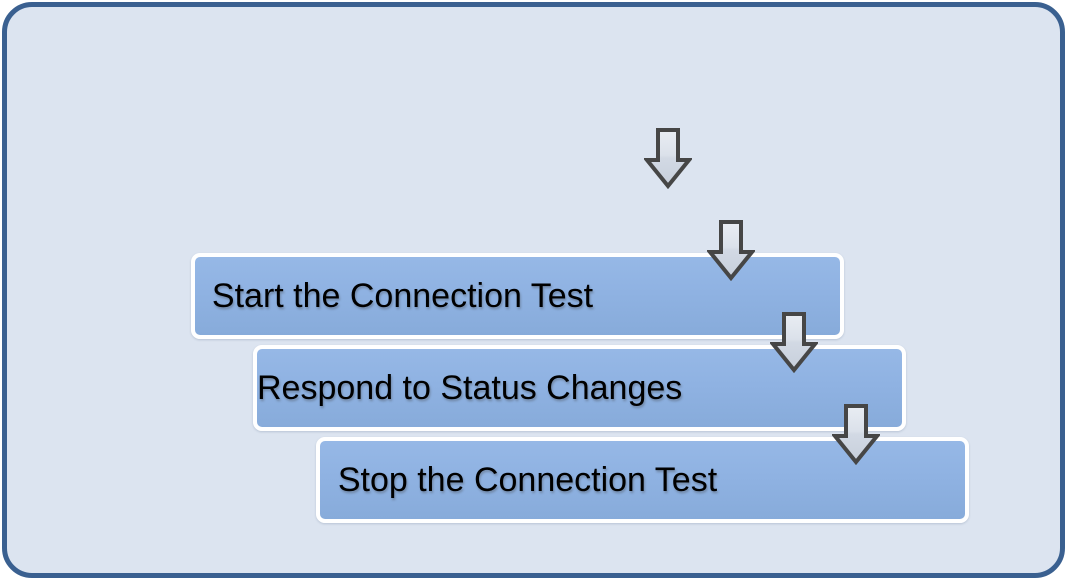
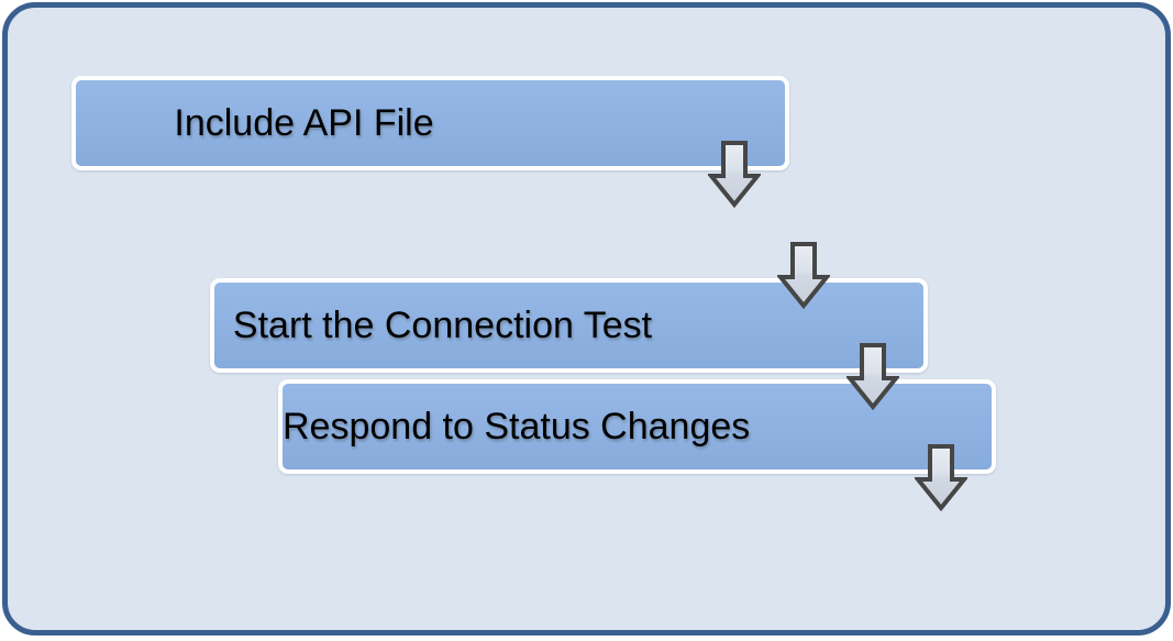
+ Include API File
  Start the Connection Test
  Respond to Status Changes
- Stop the Connection Test
